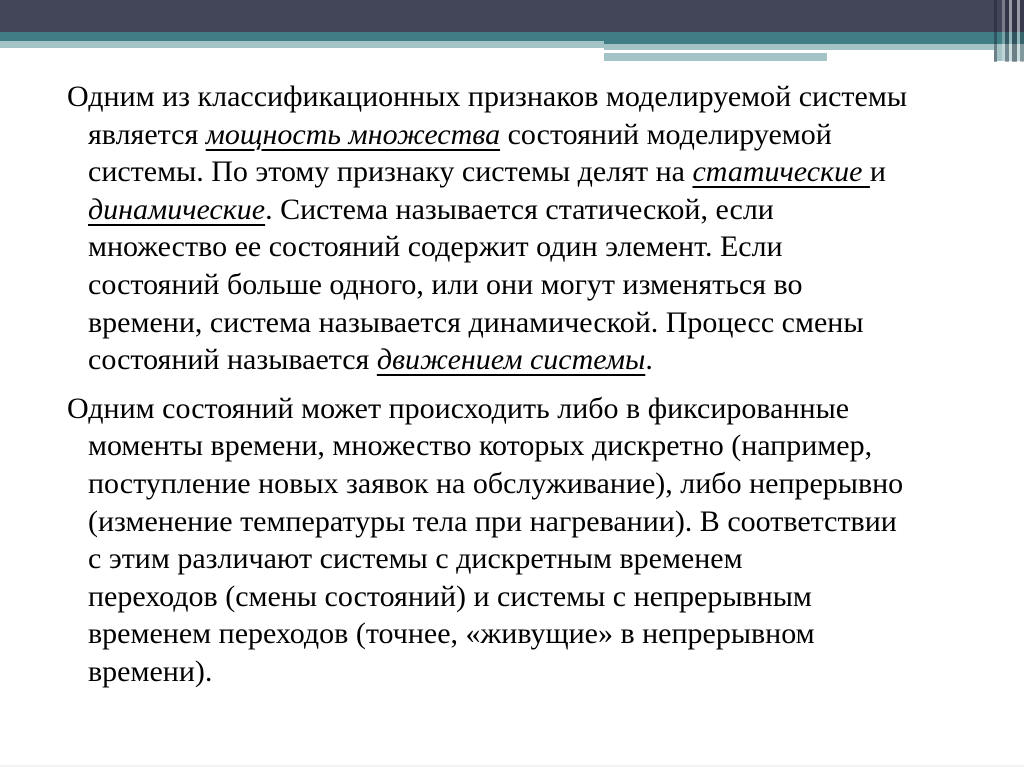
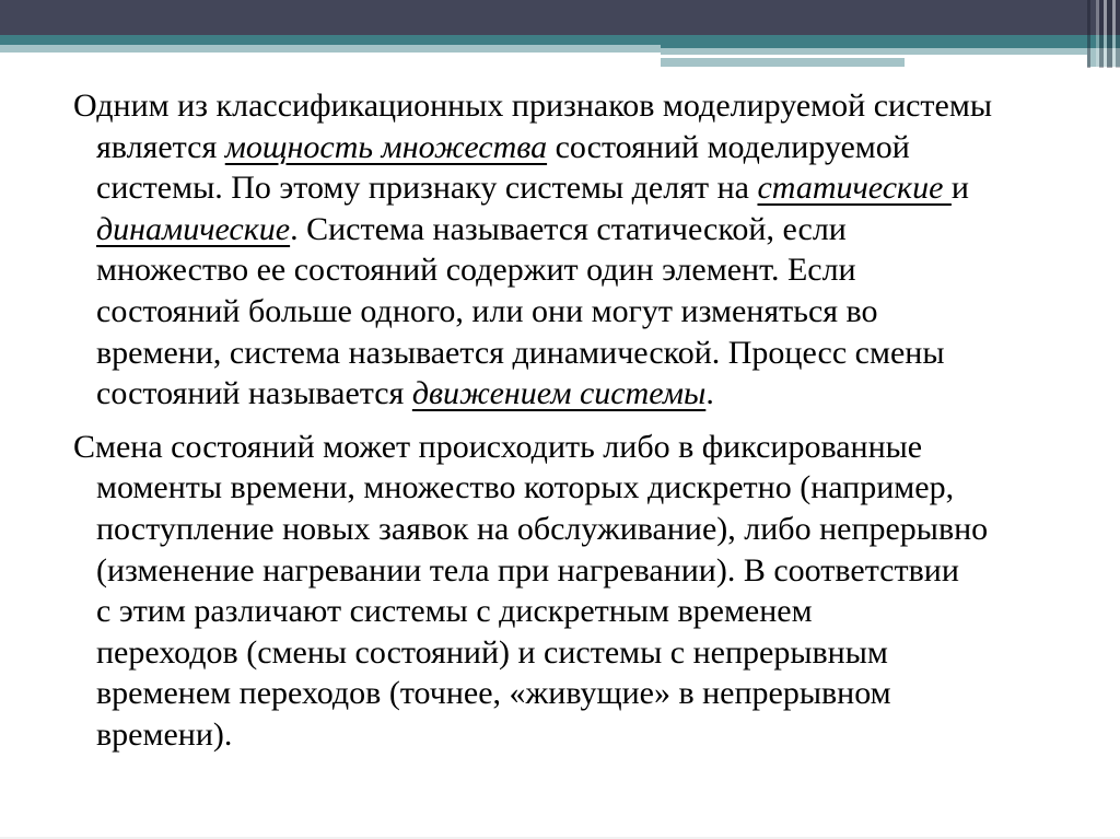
  Одним из классификационных признаков моделируемой системы
  является мощность множества состояний моделируемой
  системы. По этому признаку системы делят на статические и
  динамические. Система называется статической, если
  множество ее состояний содержит один элемент. Если
  состояний больше одного, или они могут изменяться во
  времени, система называется динамической. Процесс смены
  состояний называется движением системы.
- Одним состояний может происходить либо в фиксированные
+ Смена состояний может происходить либо в фиксированные
  моменты времени, множество которых дискретно (например,
  поступление новых заявок на обслуживание), либо непрерывно
- (изменение температуры тела при нагревании). В соответствии
+ (изменение нагревании тела при нагревании). В соответствии
  с этим различают системы с дискретным временем
  переходов (смены состояний) и системы с непрерывным
  временем переходов (точнее, «живущие» в непрерывном
  времени).
